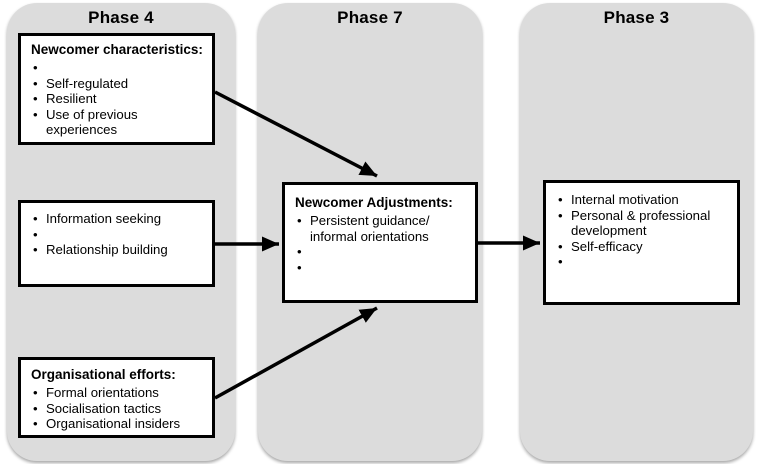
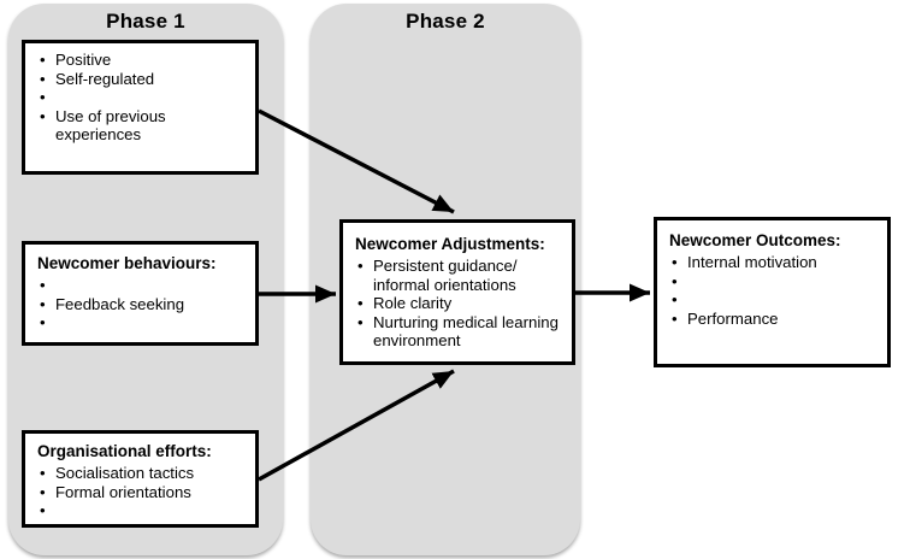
- Phase 4
+ Phase 1
- Phase 7
+ Phase 2
- Phase 3
- Newcomer characteristics:
  •
+ Positive
  •
  Self-regulated
  •
- Resilient
  •
  Use of previous
  experiences
+ Newcomer behaviours:
  •
- Information seeking
  •
+ Feedback seeking
  •
- Relationship building
  Organisational efforts:
  •
- Formal orientations
+ Socialisation tactics
  •
- Socialisation tactics
+ Formal orientations
  •
- Organisational insiders
  Newcomer Adjustments:
  •
  Persistent guidance/
  informal orientations
  •
+ Role clarity
  •
+ Nurturing medical learning
+ environment
+ Newcomer Outcomes:
  •
  Internal motivation
  •
- Personal & professional
- development
  •
- Self-efficacy
  •
+ Performance
